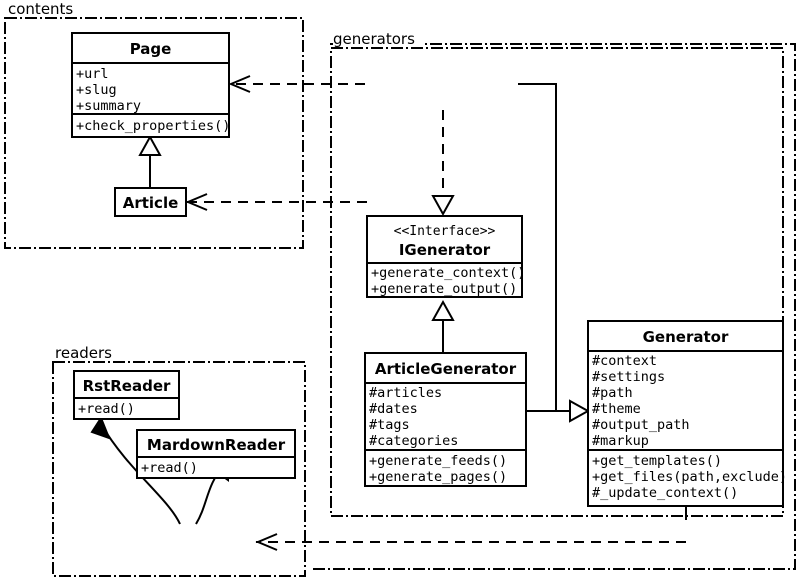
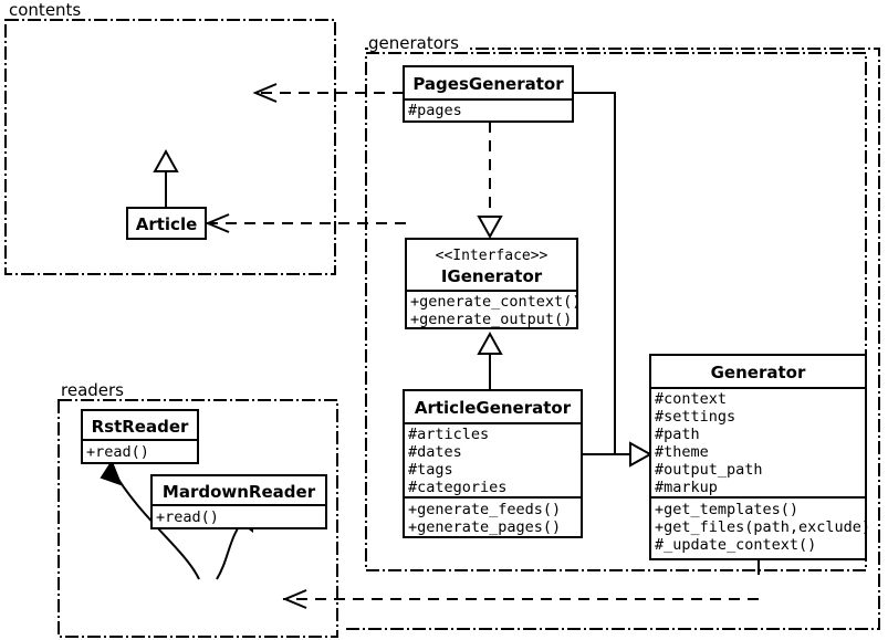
  contents
  readers
  generators
- Page
- +url
- +slug
- +summary
- +check_properties()
  Article
+ PagesGenerator
+ #pages
  <<Interface>>
  IGenerator
  +generate_context()
  +generate_output()
  ArticleGenerator
  #articles
  #dates
  #tags
  #categories
  +generate_feeds()
  +generate_pages()
  Generator
  #context
  #settings
  #path
  #theme
  #output_path
  #markup
  +get_templates()
  +get_files(path,exclude)
  #_update_context()
  RstReader
  +read()
  MardownReader
  +read()
